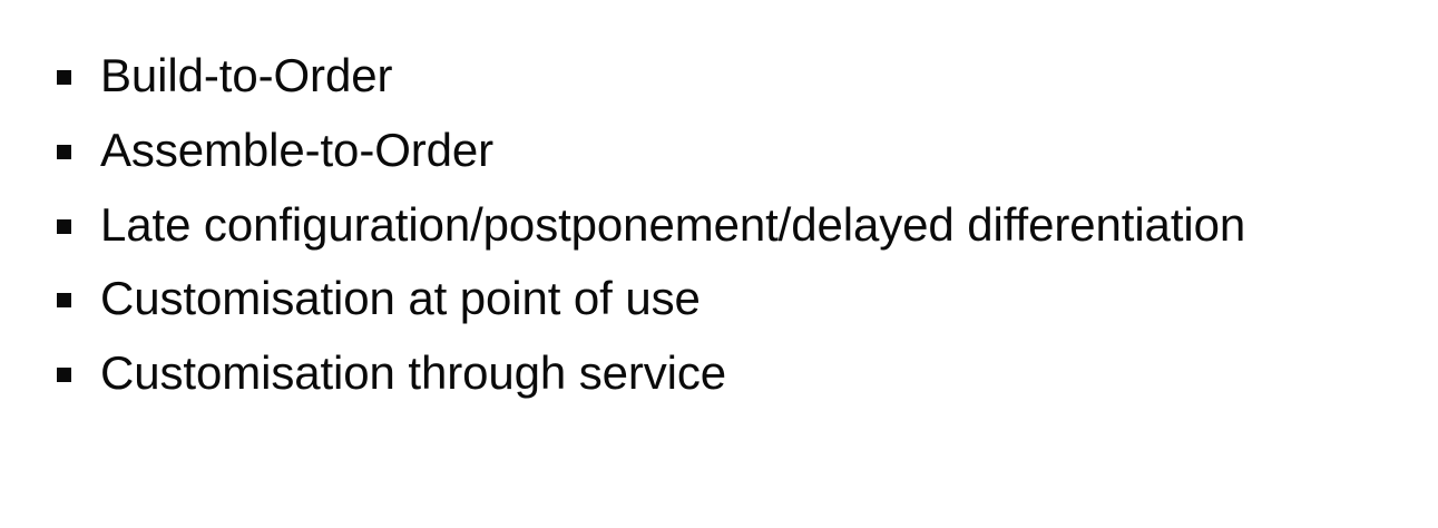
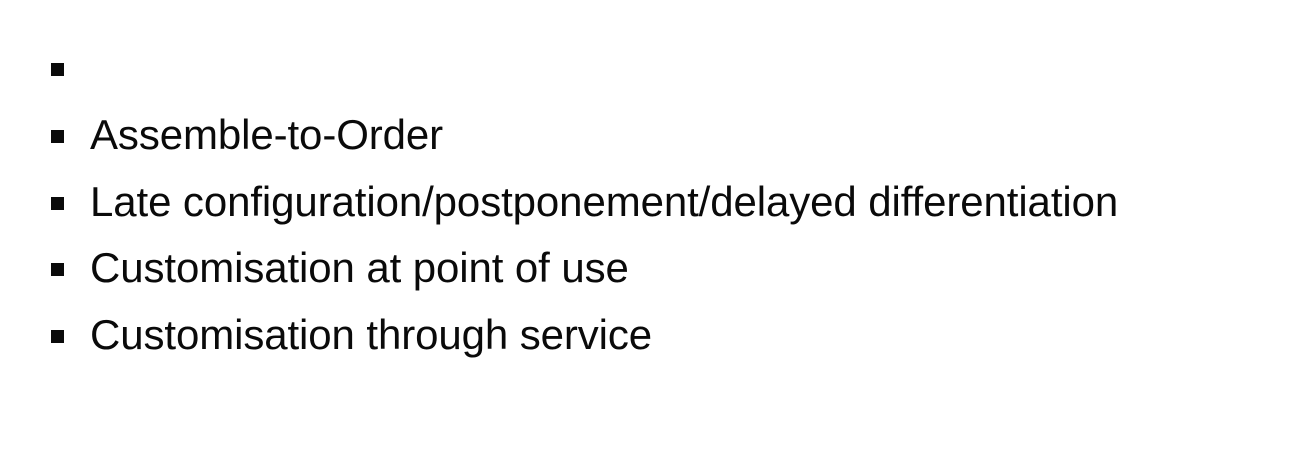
- Build-to-Order
  Assemble-to-Order
  Late configuration/postponement/delayed differentiation
  Customisation at point of use
  Customisation through service
